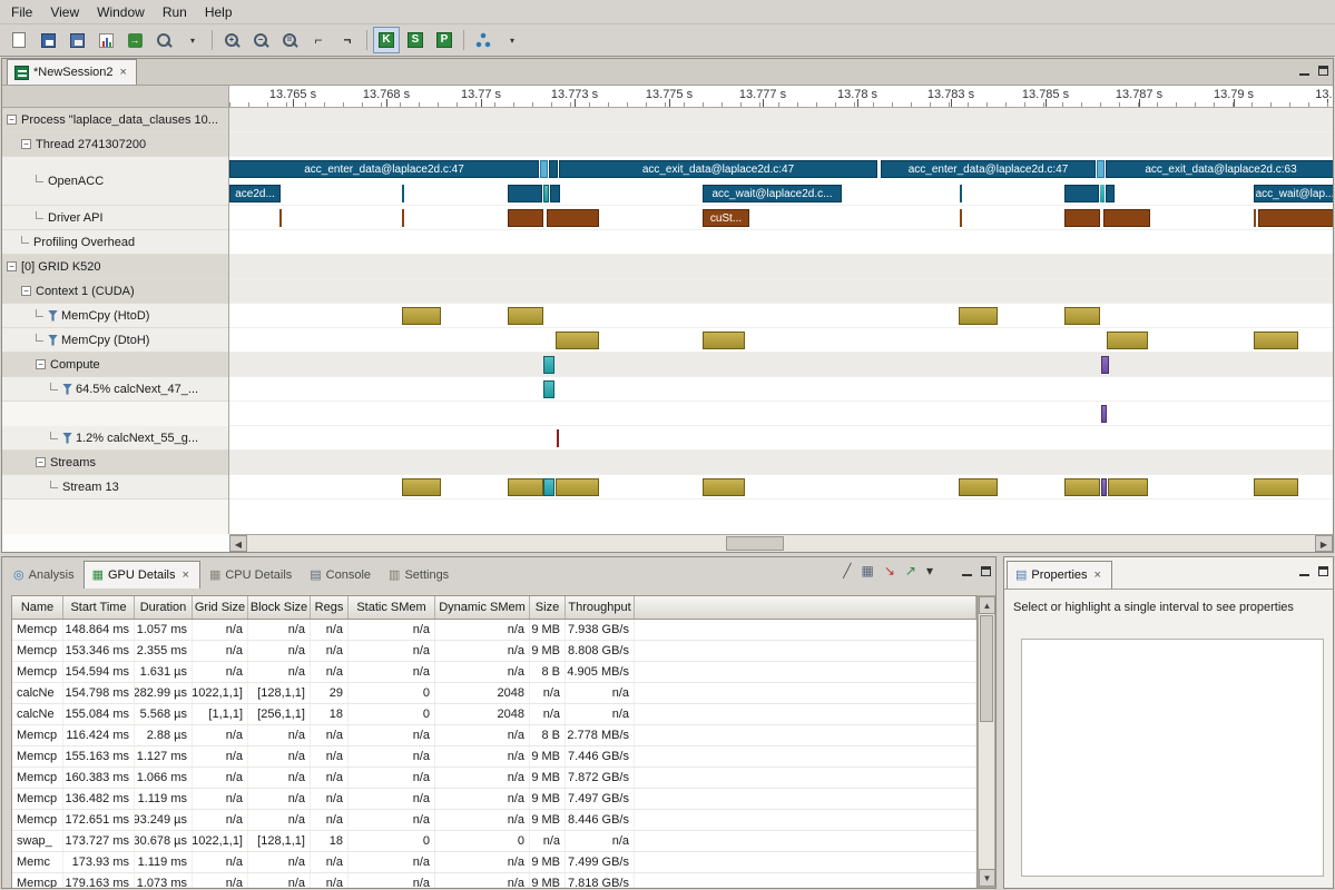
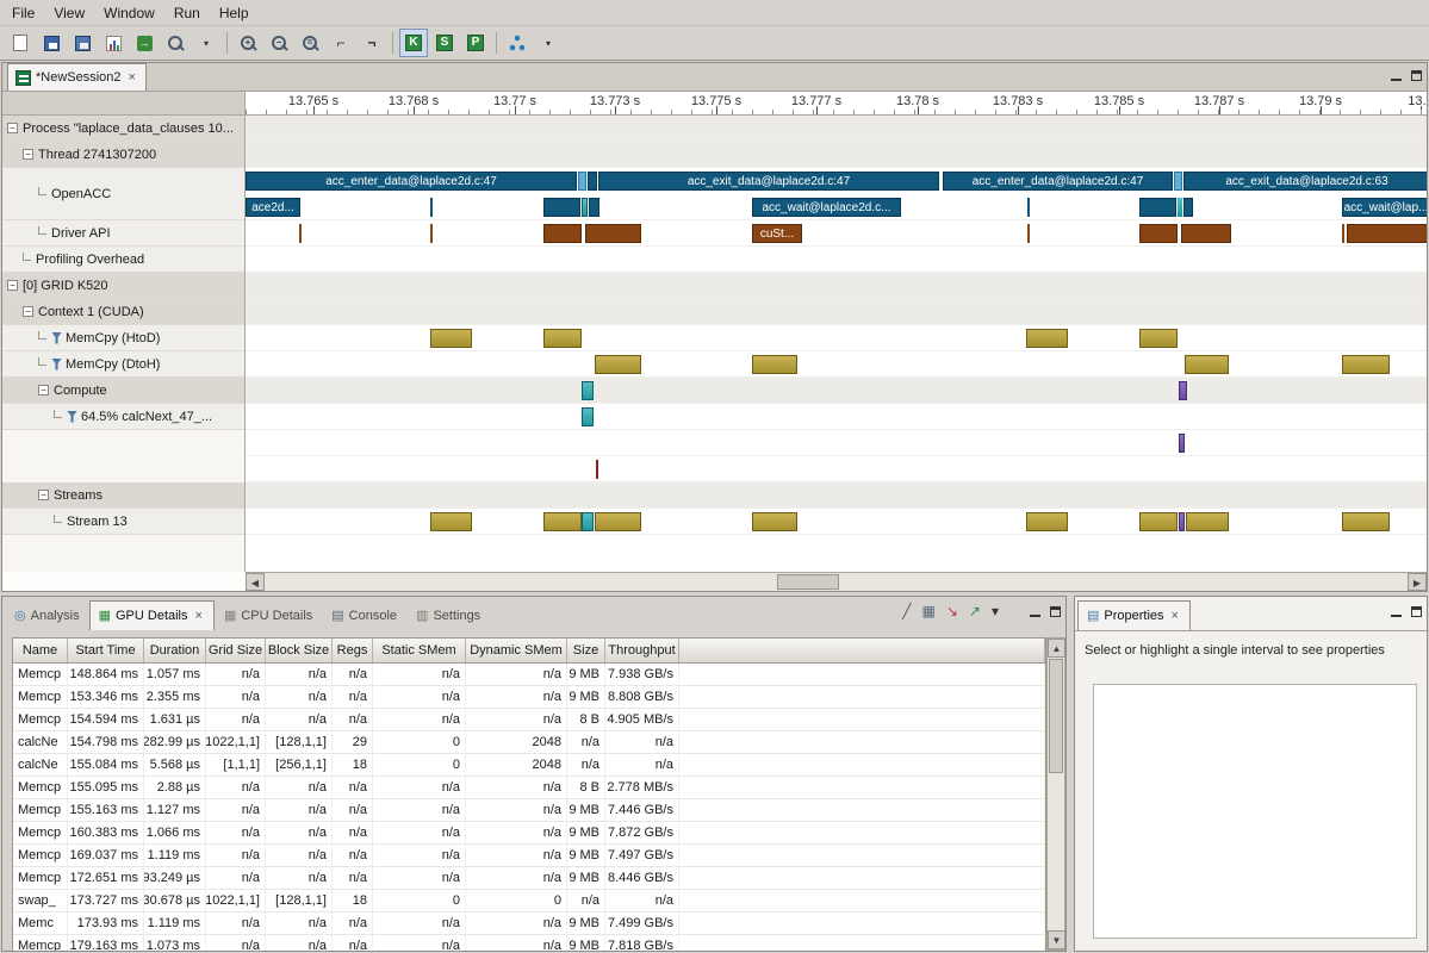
  File
  View
  Window
  Run
  Help
  →
  ▾
  +
  −
  =
  ⌐
  ¬
  K
  S
  P
  ▾
  *NewSession2
  ×
  13.765 s
  13.768 s
  13.77 s
  13.773 s
  13.775 s
  13.777 s
  13.78 s
  13.783 s
  13.785 s
  13.787 s
  13.79 s
  13.
  −
  Process "laplace_data_clauses 10...
  −
  Thread 2741307200
  OpenACC
  Driver API
  Profiling Overhead
  −
  [0] GRID K520
  −
  Context 1 (CUDA)
  MemCpy (HtoD)
  MemCpy (DtoH)
  −
  Compute
  64.5% calcNext_47_...
- 1.2% calcNext_55_g...
  −
  Streams
  Stream 13
  acc_enter_data@laplace2d.c:47
  acc_exit_data@laplace2d.c:47
  acc_enter_data@laplace2d.c:47
  acc_exit_data@laplace2d.c:63
  ace2d...
  acc_wait@laplace2d.c...
  acc_wait@lap...
  cuSt...
  ◀
  ▶
  ◎
  Analysis
  ▦
  GPU Details
  ×
  ▦
  CPU Details
  ▤
  Console
  ▥
  Settings
  ╱
  ▦
  ↘
  ↗
  ▾
  Name
  Start Time
  Duration
  Grid Size
  Block Size
  Regs
  Static SMem
  Dynamic SMem
  Size
  Throughput
  Memcp
  148.864 ms
  1.057 ms
  n/a
  n/a
  n/a
  n/a
  n/a
  9 MB
  7.938 GB/s
  Memcp
  153.346 ms
  2.355 ms
  n/a
  n/a
  n/a
  n/a
  n/a
  9 MB
  8.808 GB/s
  Memcp
  154.594 ms
  1.631 µs
  n/a
  n/a
  n/a
  n/a
  n/a
  8 B
  4.905 MB/s
  calcNe
  154.798 ms
  282.99 µs
  1022,1,1]
  [128,1,1]
  29
  0
  2048
  n/a
  n/a
  calcNe
  155.084 ms
  5.568 µs
  [1,1,1]
  [256,1,1]
  18
  0
  2048
  n/a
  n/a
  Memcp
- 116.424 ms
+ 155.095 ms
  2.88 µs
  n/a
  n/a
  n/a
  n/a
  n/a
  8 B
  2.778 MB/s
  Memcp
  155.163 ms
  1.127 ms
  n/a
  n/a
  n/a
  n/a
  n/a
  9 MB
  7.446 GB/s
  Memcp
  160.383 ms
  1.066 ms
  n/a
  n/a
  n/a
  n/a
  n/a
  9 MB
  7.872 GB/s
  Memcp
- 136.482 ms
+ 169.037 ms
  1.119 ms
  n/a
  n/a
  n/a
  n/a
  n/a
  9 MB
  7.497 GB/s
  Memcp
  172.651 ms
  93.249 µs
  n/a
  n/a
  n/a
  n/a
  n/a
  9 MB
  8.446 GB/s
  swap_
  173.727 ms
  30.678 µs
  1022,1,1]
  [128,1,1]
  18
  0
  0
  n/a
  n/a
  Memc
  173.93 ms
  1.119 ms
  n/a
  n/a
  n/a
  n/a
  n/a
  9 MB
  7.499 GB/s
  Memcp
  179.163 ms
  1.073 ms
  n/a
  n/a
  n/a
  n/a
  n/a
  9 MB
  7.818 GB/s
  ▲
  ▼
  ▤
  Properties
  ×
  Select or highlight a single interval to see properties
